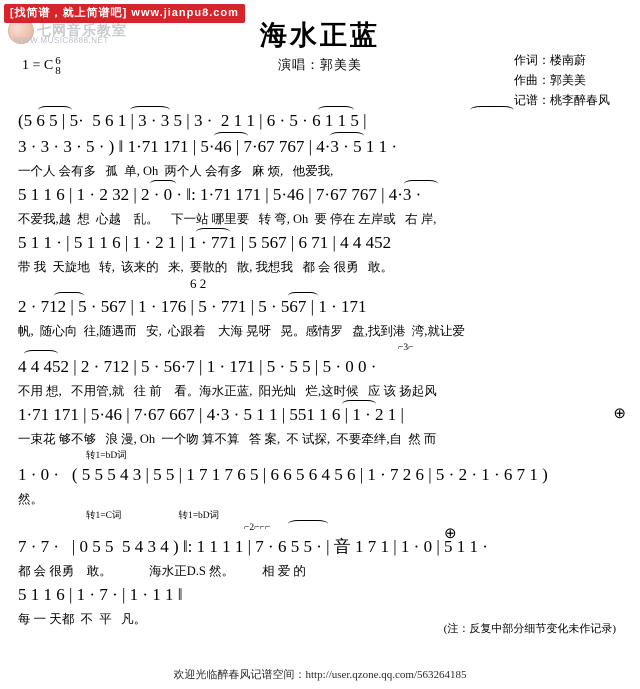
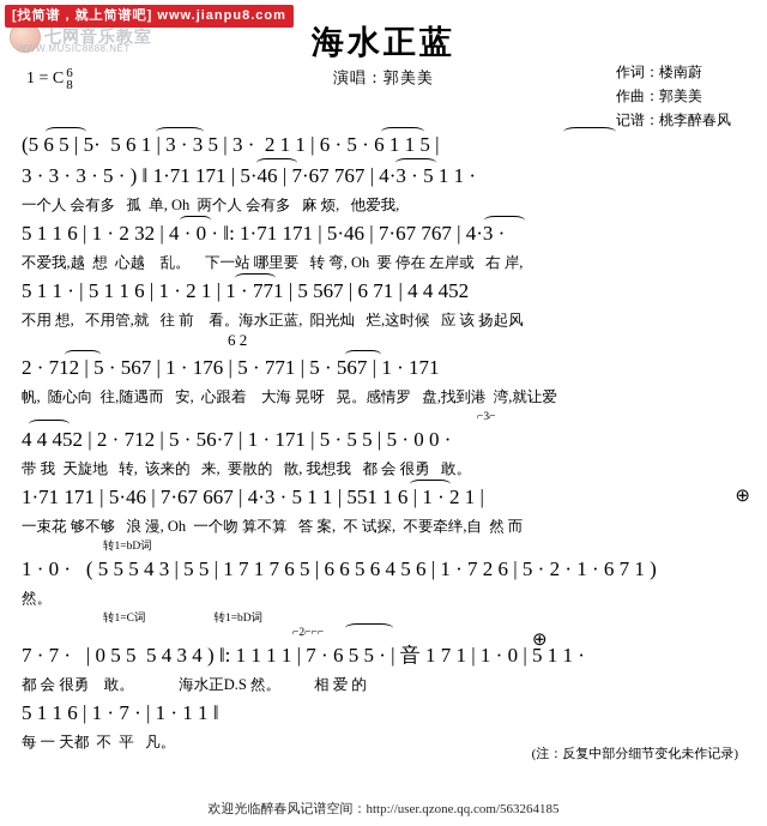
  [找简谱，就上简谱吧] www.jianpu8.com
  七网音乐教室
  WWW.MUSIC8888.NET
  海水正蓝
  演唱：郭美美
  作词：楼南蔚
  作曲：郭美美
  记谱：桃李醉春风
  1 = C
  6
  8
  (5 6 5 | 5· 5 6 1 | 3 · 3 5 | 3 · 2 1 1 | 6 · 5 · 6 1 1 5 |
  3 · 3 · 3 · 5 · ) ‖ 1·71 171 | 5·46 | 7·67 767 | 4·3 · 5 1 1 ·
  一个人 会有多 孤 单, Oh 两个人 会有多 麻 烦, 他爱我,
- 5 1 1 6 | 1 · 2 32 | 2 · 0 · ‖: 1·71 171 | 5·46 | 7·67 767 | 4·3 ·
+ 5 1 1 6 | 1 · 2 32 | 4 · 0 · ‖: 1·71 171 | 5·46 | 7·67 767 | 4·3 ·
  不爱我,越 想 心越 乱。 下一站 哪里要 转 弯, Oh 要 停在 左岸或 右 岸,
  5 1 1 · | 5 1 1 6 | 1 · 2 1 | 1 · 771 | 5 567 | 6 71 | 4 4 452
- 带 我 天旋地 转, 该来的 来, 要散的 散, 我想我 都 会 很勇 敢。
+ 不用 想, 不用管,就 往 前 看。海水正蓝, 阳光灿 烂,这时候 应 该 扬起风
  6 2
  2 · 712 | 5 · 567 | 1 · 176 | 5 · 771 | 5 · 567 | 1 · 171
  帆, 随心向 往,随遇而 安, 心跟着 大海 晃呀 晃。感情罗 盘,找到港 湾,就让爱
  ⌐3⌐
  4 4 452 | 2 · 712 | 5 · 56·7 | 1 · 171 | 5 · 5 5 | 5 · 0 0 ·
- 不用 想, 不用管,就 往 前 看。海水正蓝, 阳光灿 烂,这时候 应 该 扬起风
+ 带 我 天旋地 转, 该来的 来, 要散的 散, 我想我 都 会 很勇 敢。
  1·71 171 | 5·46 | 7·67 667 | 4·3 · 5 1 1 | 551 1 6 | 1 · 2 1 |
  一束花 够不够 浪 漫, Oh 一个吻 算不算 答 案, 不 试探, 不要牵绊,自 然 而
  ⊕
  转1=bD词
  1 · 0 · ( 5 5 5 4 3 | 5 5 | 1 7 1 7 6 5 | 6 6 5 6 4 5 6 | 1 · 7 2 6 | 5 · 2 · 1 · 6 7 1 )
  然。
  转1=C词 转1=bD词
  ⌐2⌐⌐⌐
  7 · 7 · | 0 5 5 5 4 3 4 ) ‖: 1 1 1 1 | 7 · 6 5 5 · | 音 1 7 1 | 1 · 0 | 5 1 1 ·
  都 会 很勇 敢。 海水正D.S 然。 相 爱 的
  ⊕
  5 1 1 6 | 1 · 7 · | 1 · 1 1 ‖
  每 一 天都 不 平 凡。
  (注：反复中部分细节变化未作记录)
  欢迎光临醉春风记谱空间：http://user.qzone.qq.com/563264185
